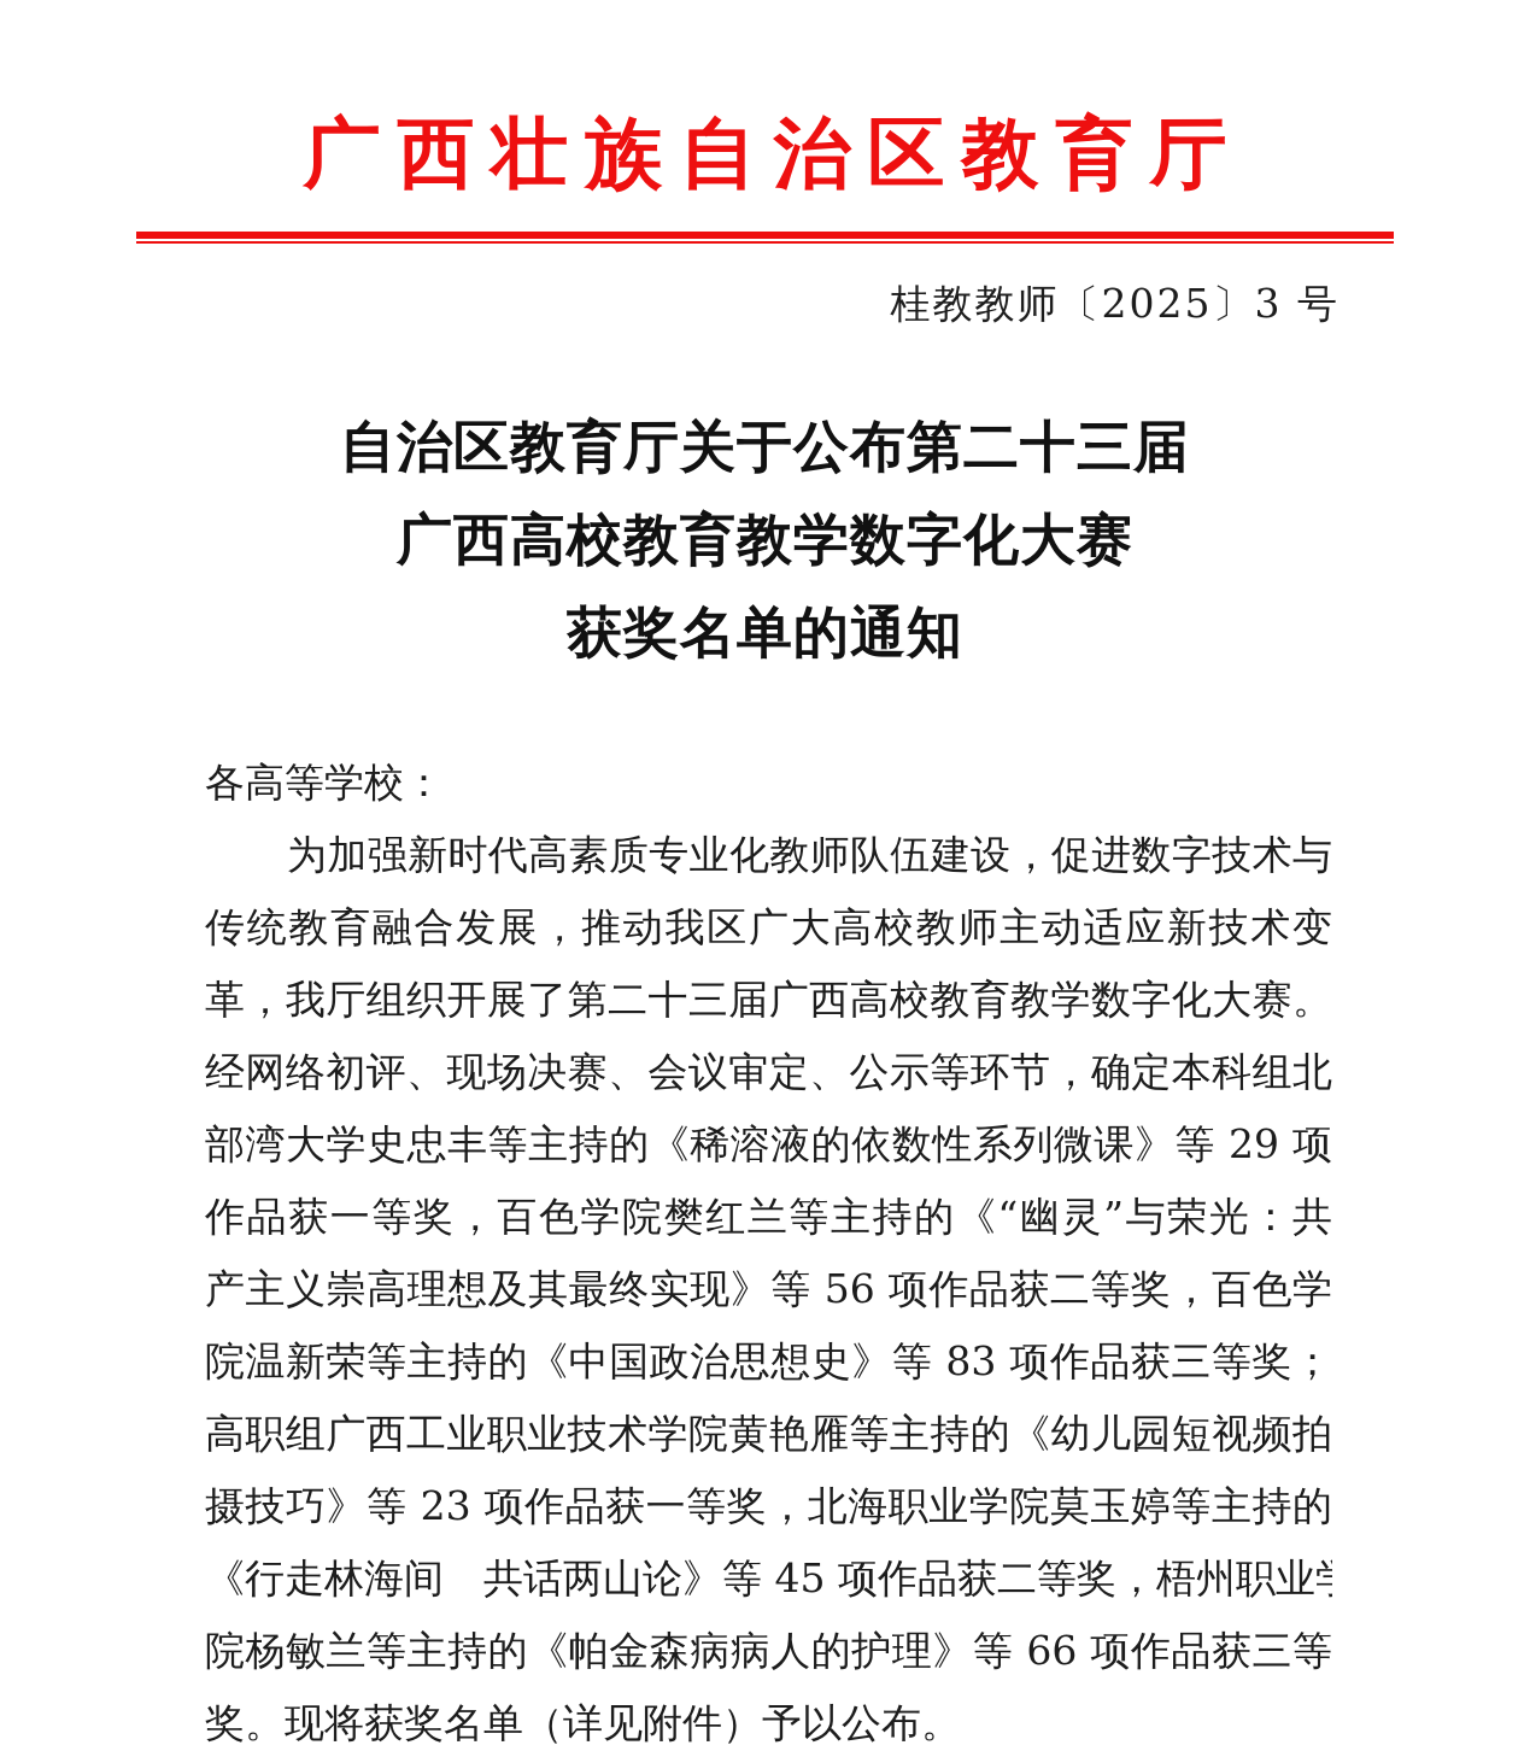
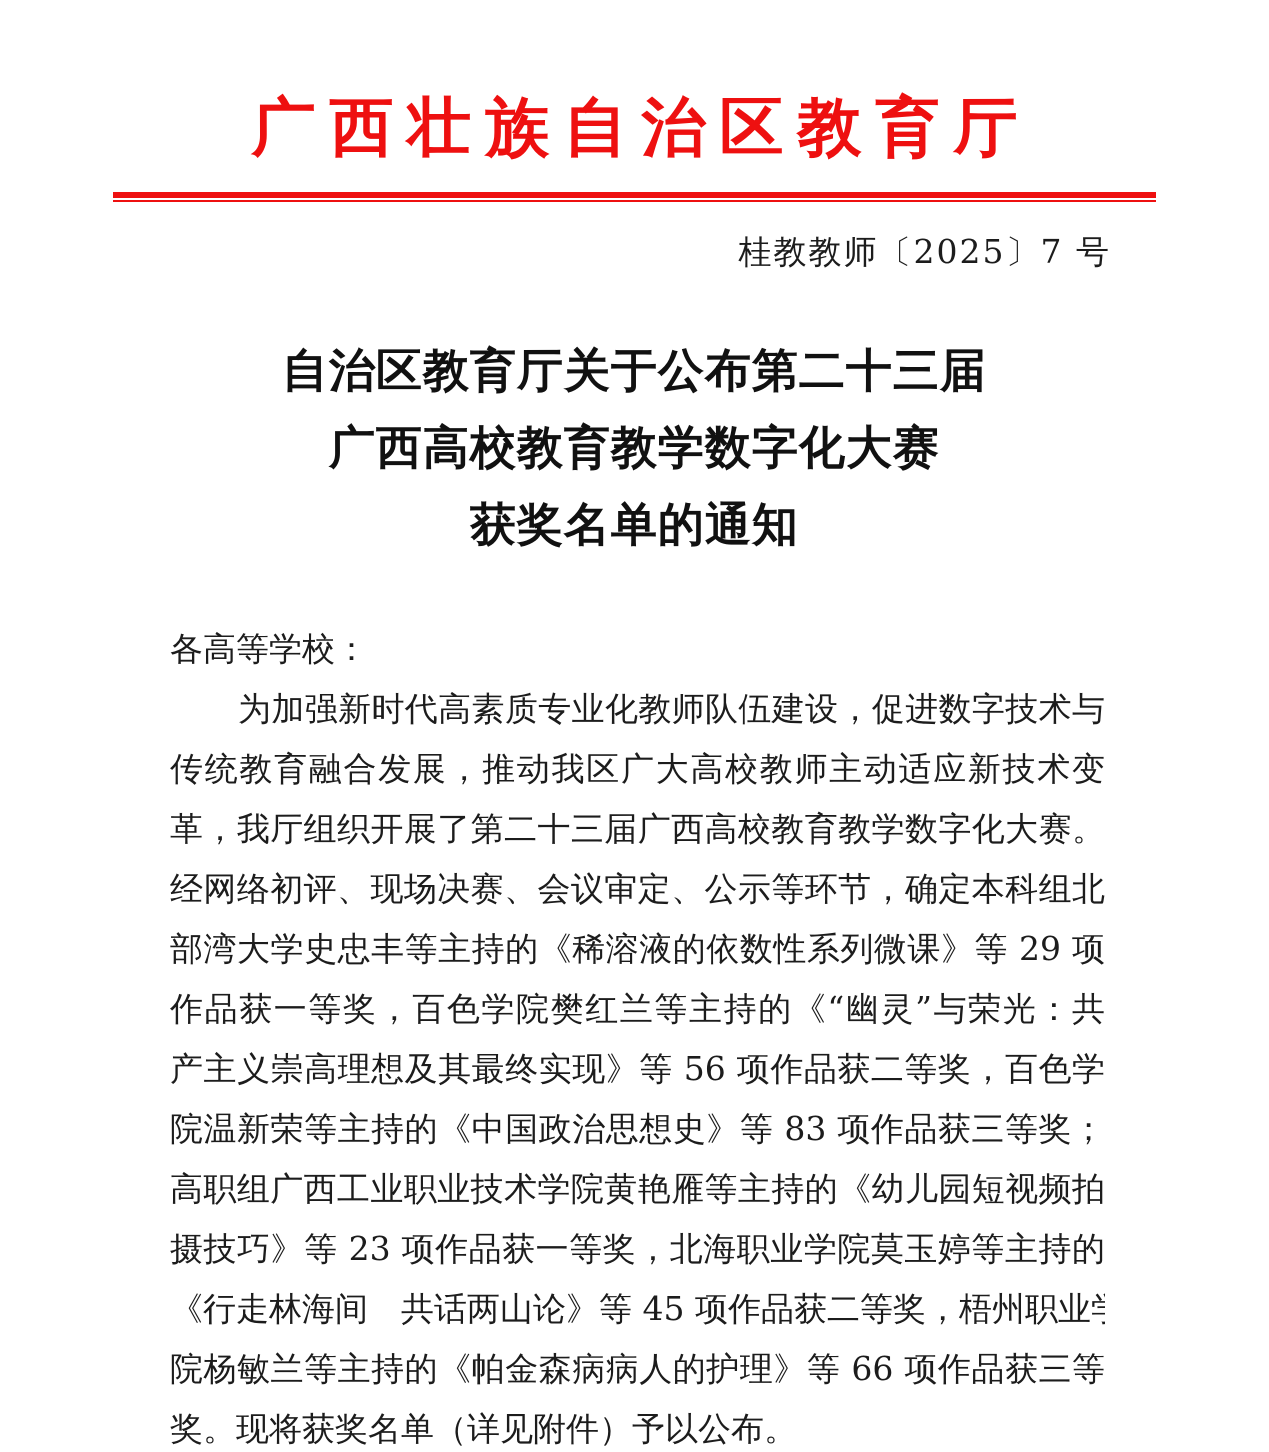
  广西壮族自治区教育厅
- 桂教教师〔2025〕3 号
+ 桂教教师〔2025〕7 号
  自治区教育厅关于公布第二十三届
  广西高校教育教学数字化大赛
  获奖名单的通知
  各高等学校：
  为加强新时代高素质专业化教师队伍建设，促进数字技术与
  传统教育融合发展，推动我区广大高校教师主动适应新技术变
  革，我厅组织开展了第二十三届广西高校教育教学数字化大赛。
  经网络初评、现场决赛、会议审定、公示等环节，确定本科组北
  部湾大学史忠丰等主持的《稀溶液的依数性系列微课》等 29 项
  作品获一等奖，百色学院樊红兰等主持的《“幽灵”与荣光：共
  产主义崇高理想及其最终实现》等 56 项作品获二等奖，百色学
  院温新荣等主持的《中国政治思想史》等 83 项作品获三等奖；
  高职组广西工业职业技术学院黄艳雁等主持的《幼儿园短视频拍
  摄技巧》等 23 项作品获一等奖，北海职业学院莫玉婷等主持的
  《行走林海间 共话两山论》等 45 项作品获二等奖，梧州职业
  院杨敏兰等主持的《帕金森病病人的护理》等 66 项作品获三等
  奖。现将获奖名单（详见附件）予以公布。
